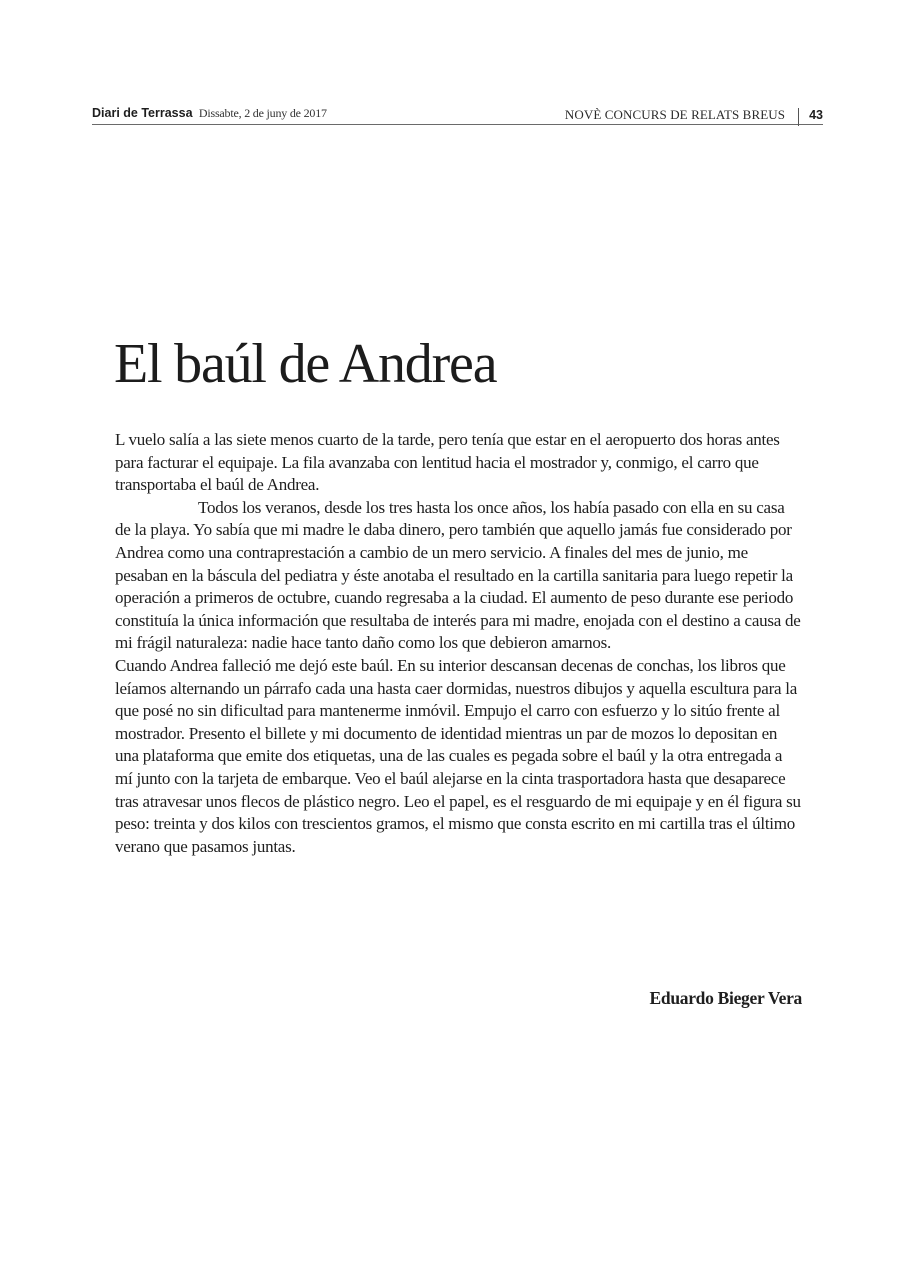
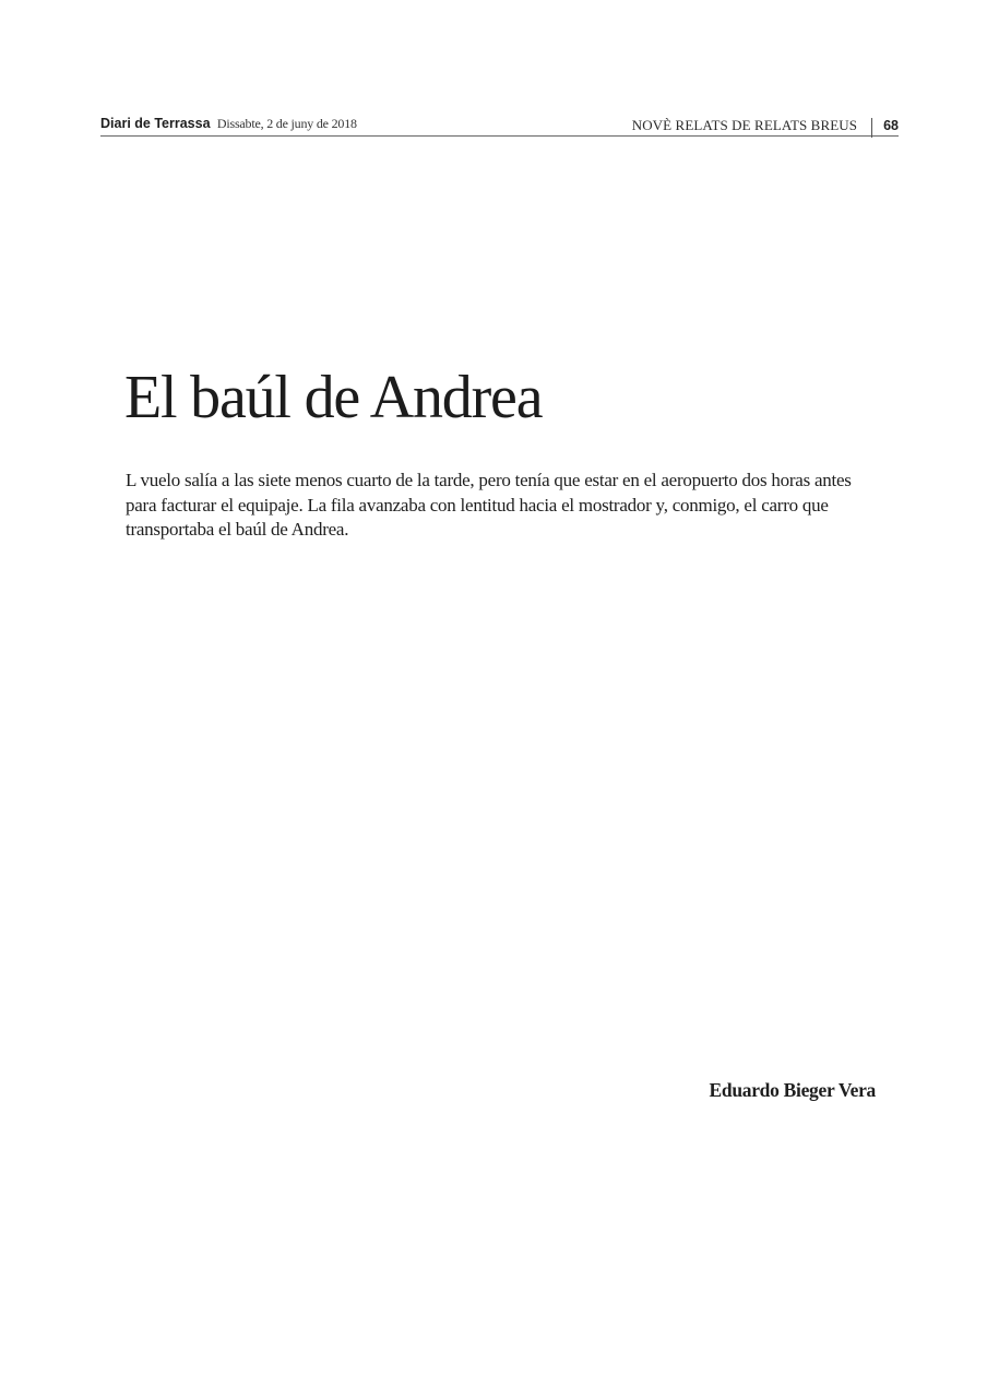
- Diari de Terrassa Dissabte, 2 de juny de 2017
+ Diari de Terrassa Dissabte, 2 de juny de 2018
- NOVÈ CONCURS DE RELATS BREUS
+ NOVÈ RELATS DE RELATS BREUS
- 43
+ 68
  El baúl de Andrea
  L vuelo salía a las siete menos cuarto de la tarde, pero tenía que estar en el aeropuerto dos horas antes para facturar el equipaje. La fila avanzaba con lentitud hacia el mostrador y, conmigo, el carro que transportaba el baúl de Andrea.
- Todos los veranos, desde los tres hasta los once años, los había pasado con ella en su casa de la playa. Yo sabía que mi madre le daba dinero, pero también que aquello jamás fue considerado por Andrea como una contraprestación a cambio de un mero servicio. A finales del mes de junio, me pesaban en la báscula del pediatra y éste anotaba el resultado en la cartilla sanitaria para luego repetir la operación a primeros de octubre, cuando regresaba a la ciudad. El aumento de peso durante ese periodo constituía la única información que resultaba de interés para mi madre, enojada con el destino a causa de mi frágil naturaleza: nadie hace tanto daño como los que debieron amarnos.
- Cuando Andrea falleció me dejó este baúl. En su interior descansan decenas de conchas, los libros que leíamos alternando un párrafo cada una hasta caer dormidas, nuestros dibujos y aquella escultura para la que posé no sin dificultad para mantenerme inmóvil. Empujo el carro con esfuerzo y lo sitúo frente al mostrador. Presento el billete y mi documento de identidad mientras un par de mozos lo depositan en una plataforma que emite dos etiquetas, una de las cuales es pegada sobre el baúl y la otra entregada a mí junto con la tarjeta de embarque. Veo el baúl alejarse en la cinta trasportadora hasta que desaparece tras atravesar unos flecos de plástico negro. Leo el papel, es el resguardo de mi equipaje y en él figura su peso: treinta y dos kilos con trescientos gramos, el mismo que consta escrito en mi cartilla tras el último verano que pasamos juntas.
  Eduardo Bieger Vera
